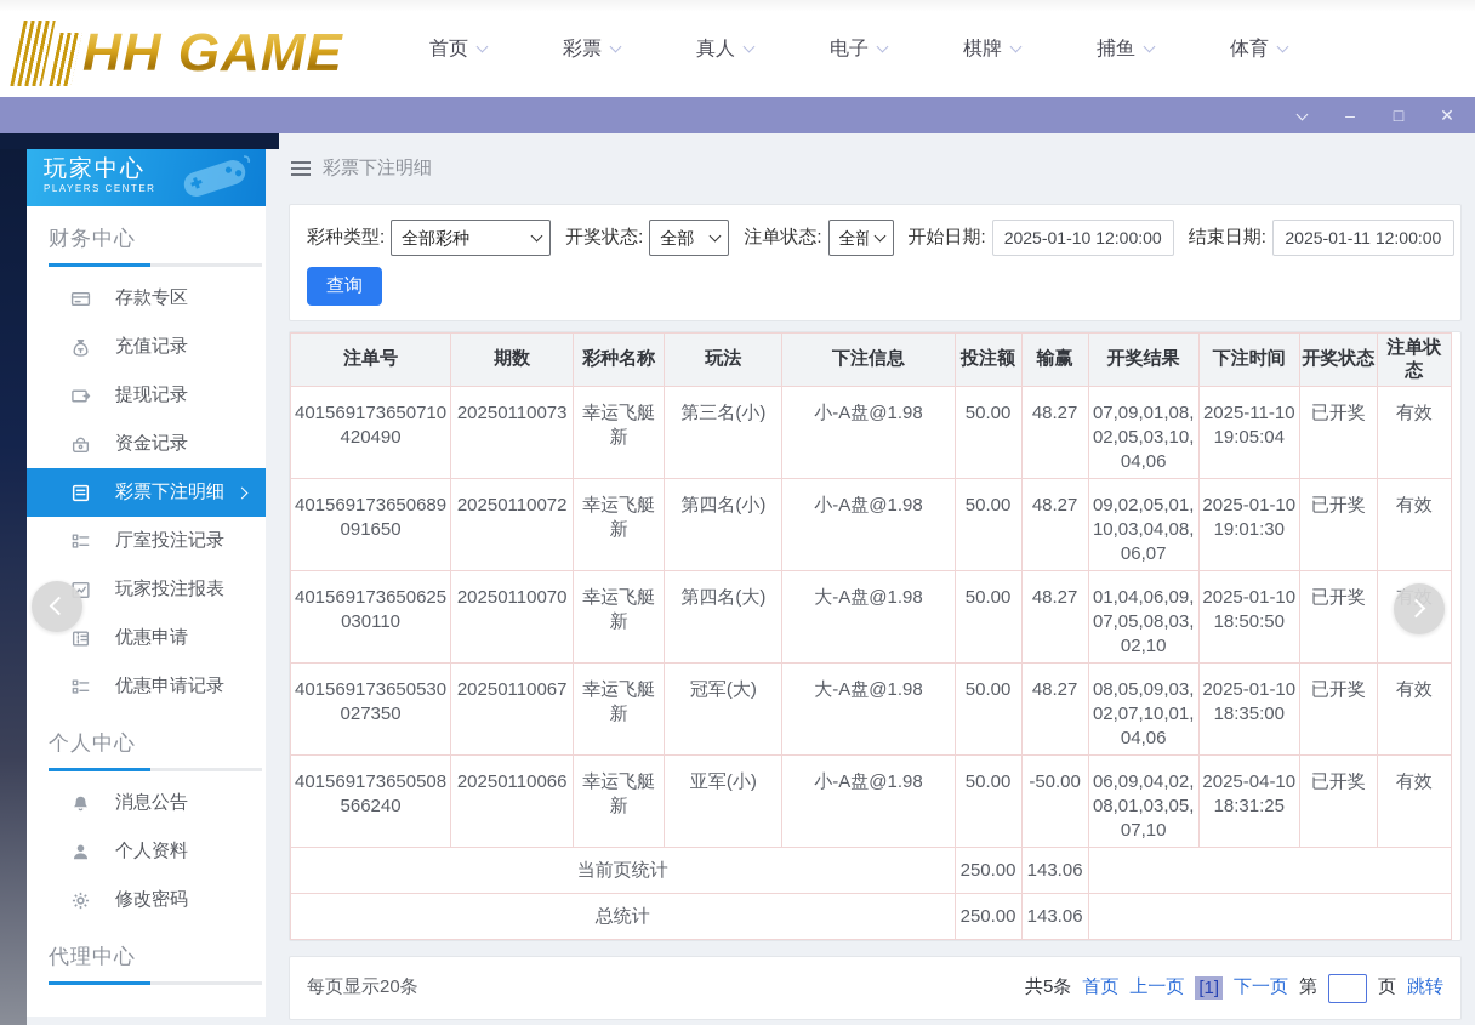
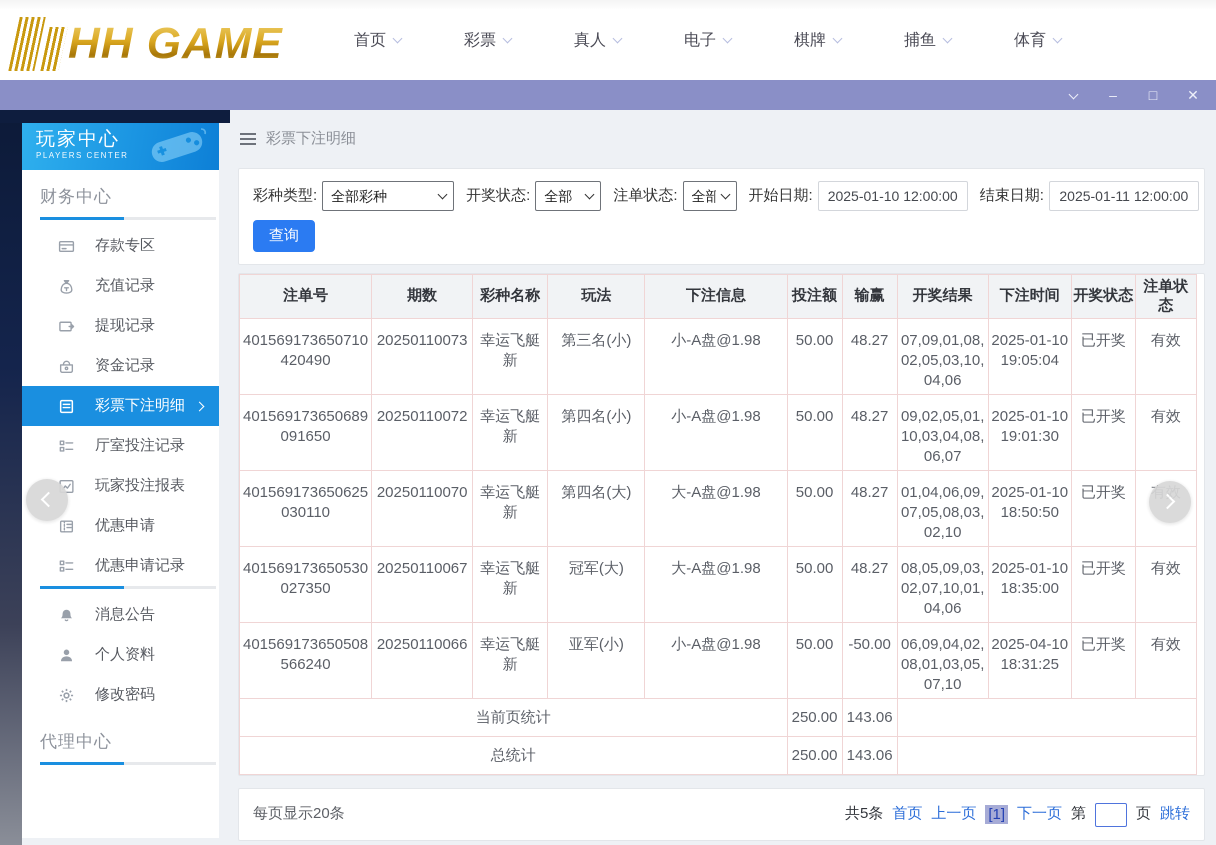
  HH GAME
  首页
  彩票
  真人
  电子
  棋牌
  捕鱼
  体育
  –
  □
  ✕
  玩家中心
  PLAYERS CENTER
  财务中心
  存款专区
  充值记录
  提现记录
  资金记录
  彩票下注明细
  厅室投注记录
  玩家投注报表
  优惠申请
  优惠申请记录
- 个人中心
  消息公告
  个人资料
  修改密码
  代理中心
  彩票下注明细
  彩种类型:
  全部彩种
  开奖状态:
  全部
  注单状态:
  全部
  开始日期:
  2025-01-10 12:00:00
  结束日期:
  2025-01-11 12:00:00
  查询
  注单号	期数	彩种名称	玩法	下注信息	投注额	输赢	开奖结果	下注时间	开奖状态	注单状态
- 401569173650710420490	20250110073	幸运飞艇新	第三名(小)	小-A盘@1.98	50.00	48.27	07,09,01,08,02,05,03,10,04,06	2025-11-10 19:05:04	已开奖	有效
+ 401569173650710420490	20250110073	幸运飞艇新	第三名(小)	小-A盘@1.98	50.00	48.27	07,09,01,08,02,05,03,10,04,06	2025-01-10 19:05:04	已开奖	有效
  401569173650689091650	20250110072	幸运飞艇新	第四名(小)	小-A盘@1.98	50.00	48.27	09,02,05,01,10,03,04,08,06,07	2025-01-10 19:01:30	已开奖	有效
  401569173650625030110	20250110070	幸运飞艇新	第四名(大)	大-A盘@1.98	50.00	48.27	01,04,06,09,07,05,08,03,02,10	2025-01-10 18:50:50	已开奖
  401569173650530027350	20250110067	幸运飞艇新	冠军(大)	大-A盘@1.98	50.00	48.27	08,05,09,03,02,07,10,01,04,06	2025-01-10 18:35:00	已开奖	有效
  401569173650508566240	20250110066	幸运飞艇新	亚军(小)	小-A盘@1.98	50.00	-50.00	06,09,04,02,08,01,03,05,07,10	2025-04-10 18:31:25	已开奖	有效
  当前页统计	250.00	143.06
  总统计	250.00	143.06
  每页显示20条
  共5条
  首页
  上一页
  [1]
  下一页
  第
  页
  跳转
